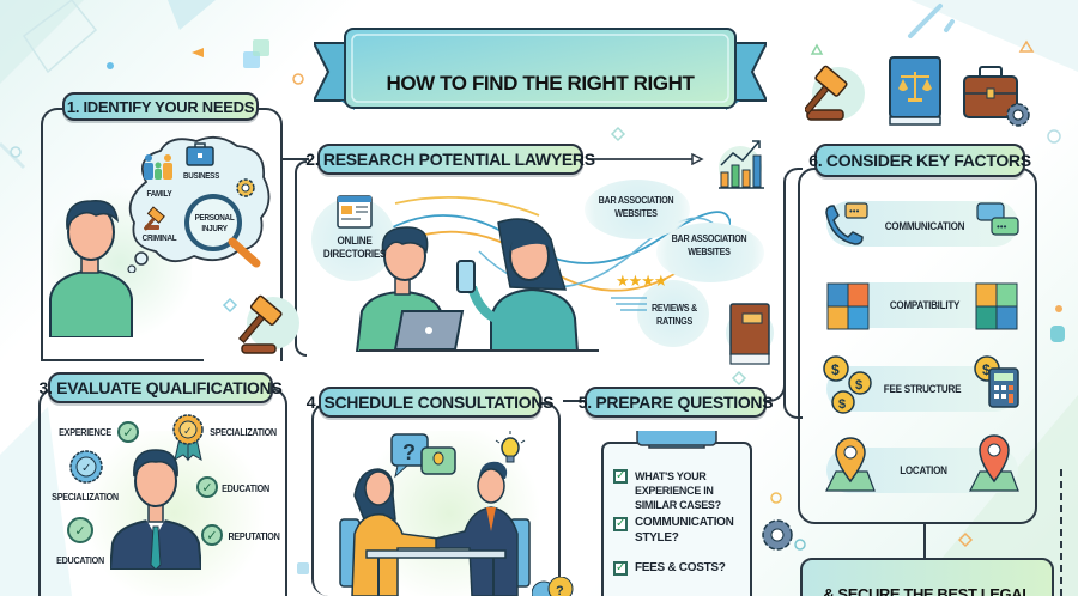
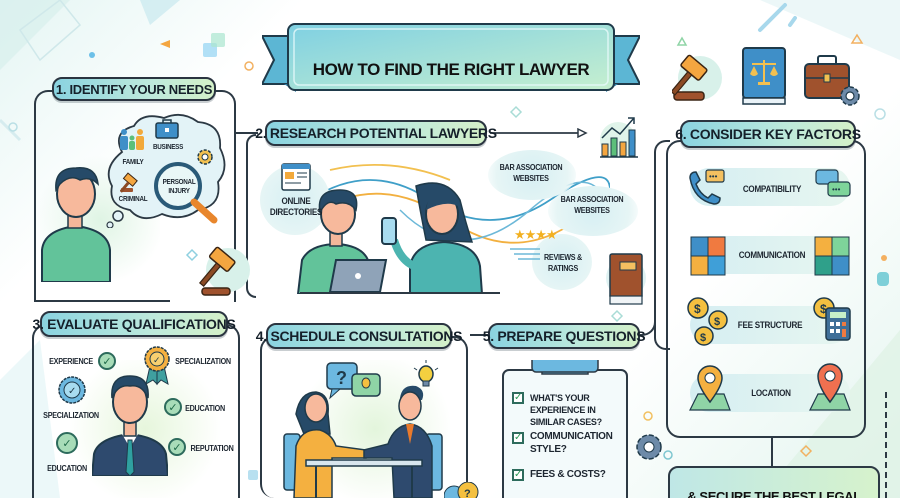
- HOW TO FIND THE RIGHT RIGHT
+ HOW TO FIND THE RIGHT LAWYER
  1. IDENTIFY YOUR NEEDS
  2. RESEARCH POTENTIAL LAWYERS
  ONLINE DIRECTORIES
  BAR ASSOCIATION WEBSITES
  BAR ASSOCIATION WEBSITES
  ★★★★
  REVIEWS & RATINGS
  6. CONSIDER KEY FACTORS
  •••
- COMMUNICATION
+ COMPATIBILITY
  •••
- COMPATIBILITY
+ COMMUNICATION
  $
  $
  $
  FEE STRUCTURE
  $
  LOCATION
  3. EVALUATE QUALIFICATIONS
  EXPERIENCE
  ✓
  ✓
  SPECIALIZATION
  ✓
  SPECIALIZATION
  ✓
  EDUCATION
  ✓
  EDUCATION
  ✓
  REPUTATION
  4. SCHEDULE CONSULTATIONS
  ?
  ?
  5. PREPARE QUESTIONS
  ✓
  WHAT'S YOUR EXPERIENCE IN SIMILAR CASES?
  ✓
  COMMUNICATION STYLE?
  ✓
  FEES & COSTS?
  & SECURE THE BEST LEGAL
